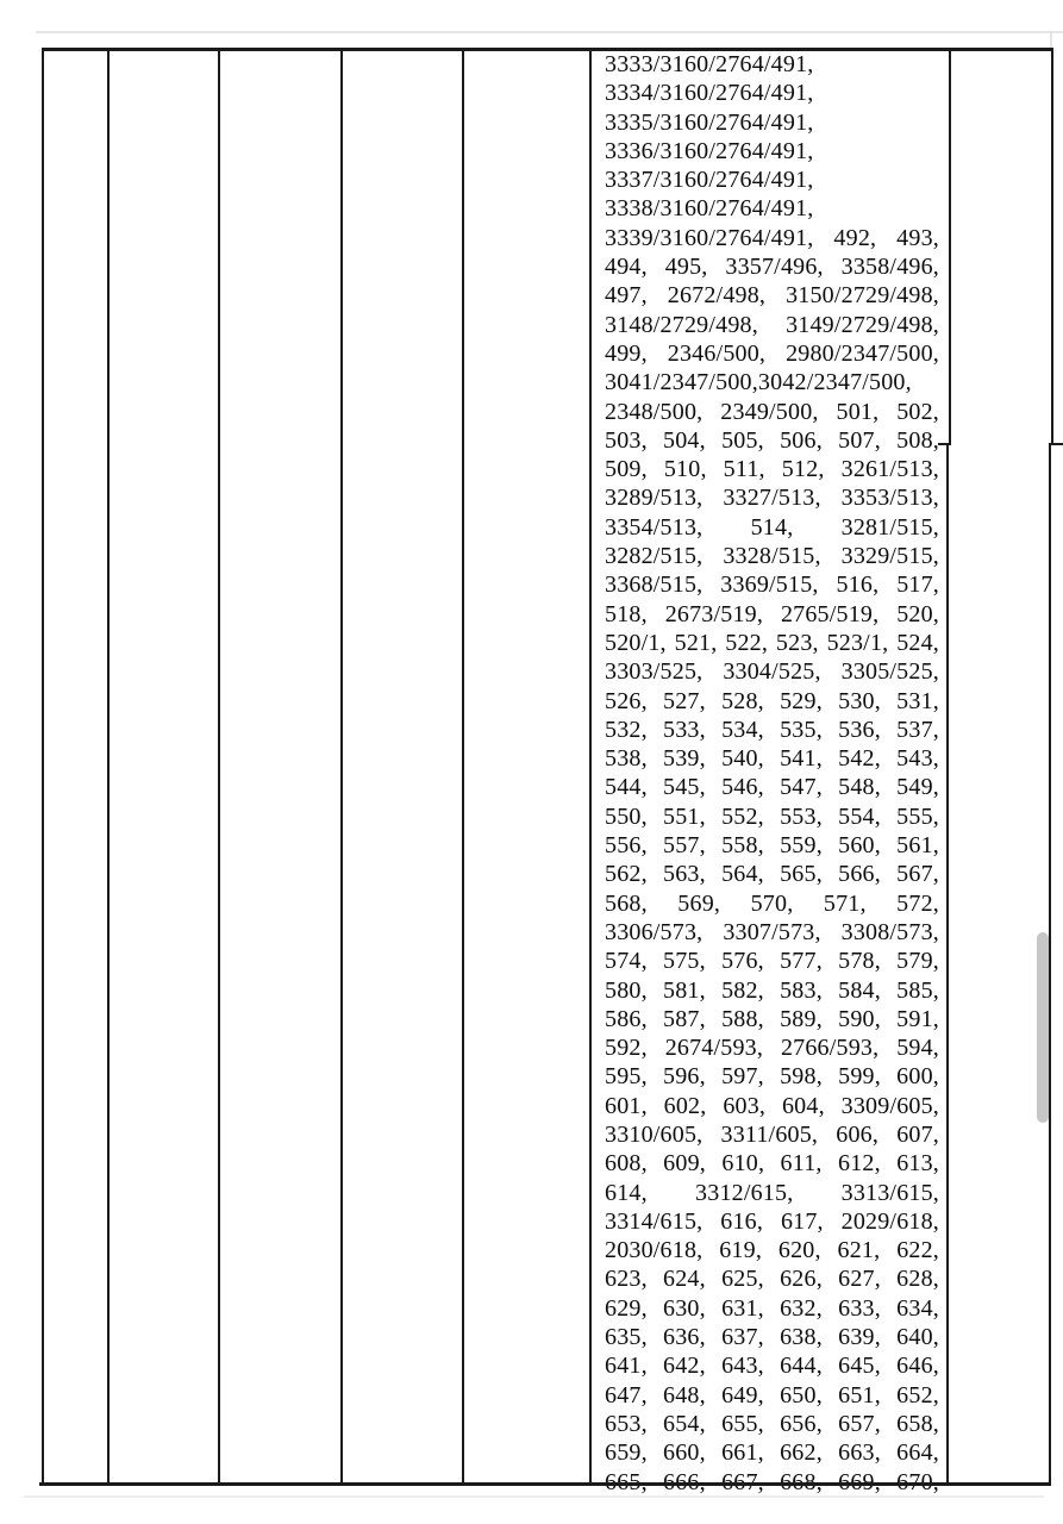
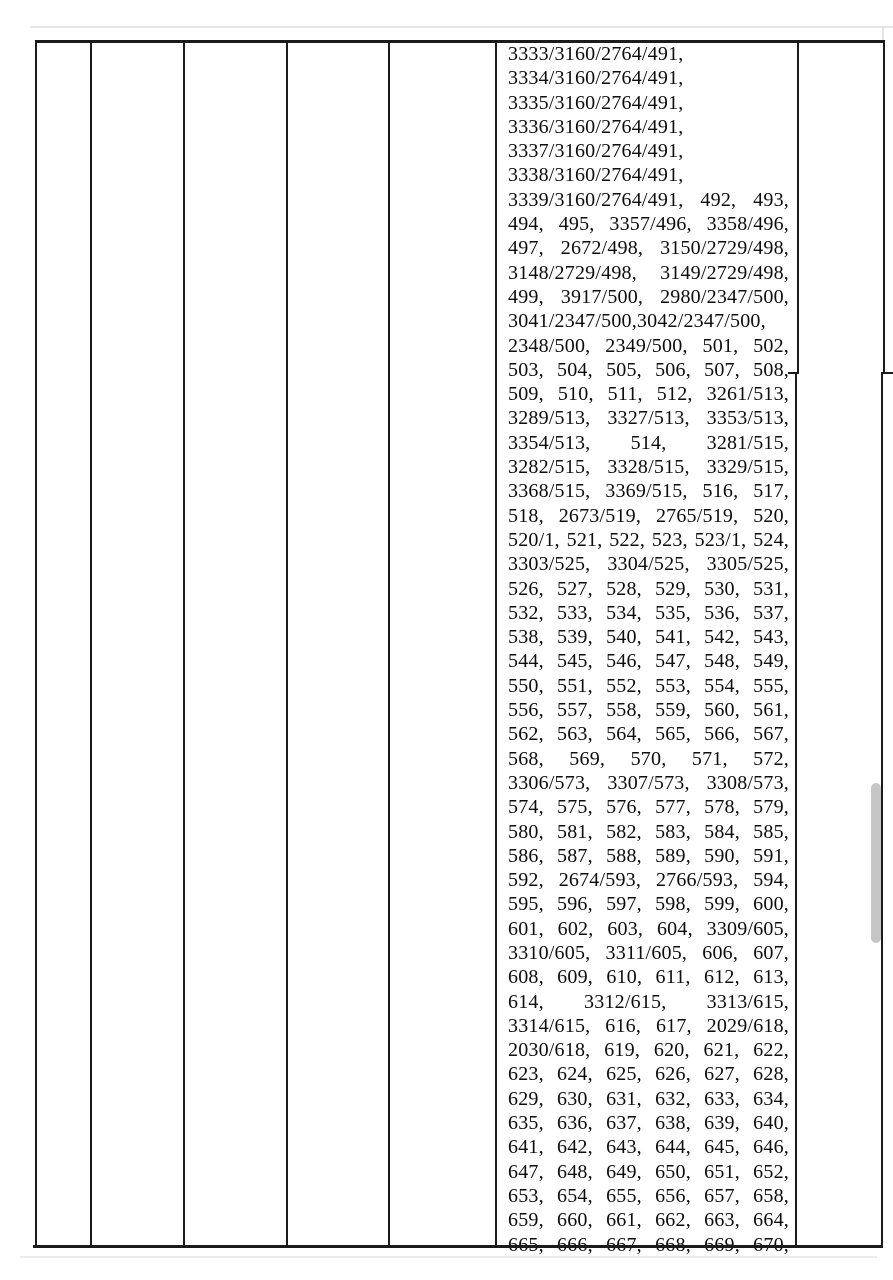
  3333/3160/2764/491,
  3334/3160/2764/491,
  3335/3160/2764/491,
  3336/3160/2764/491,
  3337/3160/2764/491,
  3338/3160/2764/491,
  3339/3160/2764/491, 492, 493,
  494, 495, 3357/496, 3358/496,
  497, 2672/498, 3150/2729/498,
  3148/2729/498, 3149/2729/498,
- 499, 2346/500, 2980/2347/500,
+ 499, 3917/500, 2980/2347/500,
  3041/2347/500,3042/2347/500,
  2348/500, 2349/500, 501, 502,
  503, 504, 505, 506, 507, 508,
  509, 510, 511, 512, 3261/513,
  3289/513, 3327/513, 3353/513,
  3354/513, 514, 3281/515,
  3282/515, 3328/515, 3329/515,
  3368/515, 3369/515, 516, 517,
  518, 2673/519, 2765/519, 520,
  520/1, 521, 522, 523, 523/1, 524,
  3303/525, 3304/525, 3305/525,
  526, 527, 528, 529, 530, 531,
  532, 533, 534, 535, 536, 537,
  538, 539, 540, 541, 542, 543,
  544, 545, 546, 547, 548, 549,
  550, 551, 552, 553, 554, 555,
  556, 557, 558, 559, 560, 561,
  562, 563, 564, 565, 566, 567,
  568, 569, 570, 571, 572,
  3306/573, 3307/573, 3308/573,
  574, 575, 576, 577, 578, 579,
  580, 581, 582, 583, 584, 585,
  586, 587, 588, 589, 590, 591,
  592, 2674/593, 2766/593, 594,
  595, 596, 597, 598, 599, 600,
  601, 602, 603, 604, 3309/605,
  3310/605, 3311/605, 606, 607,
  608, 609, 610, 611, 612, 613,
  614, 3312/615, 3313/615,
  3314/615, 616, 617, 2029/618,
  2030/618, 619, 620, 621, 622,
  623, 624, 625, 626, 627, 628,
  629, 630, 631, 632, 633, 634,
  635, 636, 637, 638, 639, 640,
  641, 642, 643, 644, 645, 646,
  647, 648, 649, 650, 651, 652,
  653, 654, 655, 656, 657, 658,
  659, 660, 661, 662, 663, 664,
